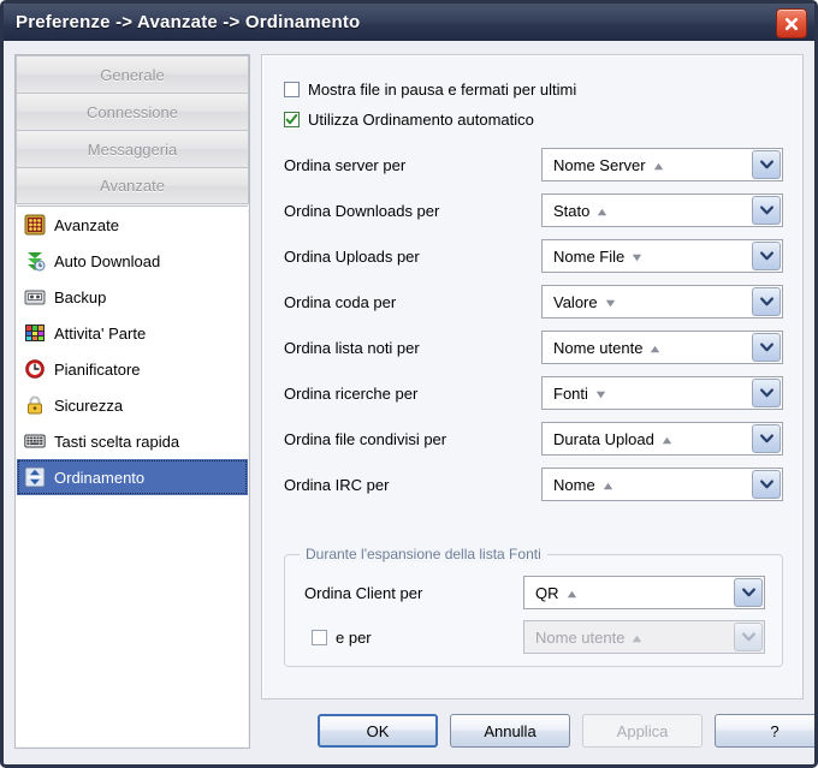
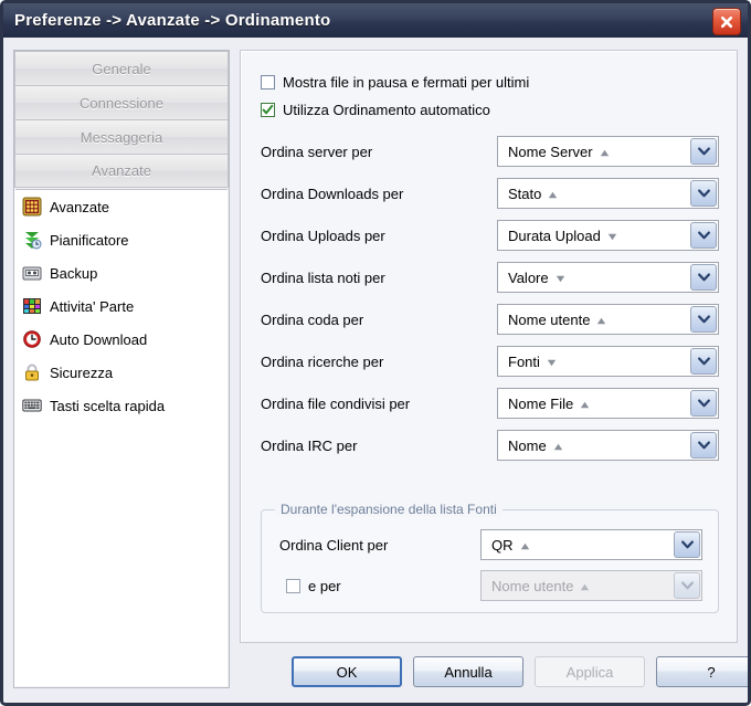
  Preferenze -> Avanzate -> Ordinamento
  Generale
  Connessione
  Messaggeria
  Avanzate
  Avanzate
- Auto Download
+ Pianificatore
  Backup
  Attivita' Parte
- Pianificatore
+ Auto Download
  Sicurezza
  Tasti scelta rapida
- Ordinamento
  Mostra file in pausa e fermati per ultimi
  Utilizza Ordinamento automatico
  Ordina server per
  Nome Server
  Ordina Downloads per
  Stato
  Ordina Uploads per
- Nome File
+ Durata Upload
- Ordina coda per
+ Ordina lista noti per
  Valore
- Ordina lista noti per
+ Ordina coda per
  Nome utente
  Ordina ricerche per
  Fonti
  Ordina file condivisi per
- Durata Upload
+ Nome File
  Ordina IRC per
  Nome
  Durante l'espansione della lista Fonti
  Ordina Client per
  QR
  e per
  Nome utente
  OK
  Annulla
  Applica
  ?
